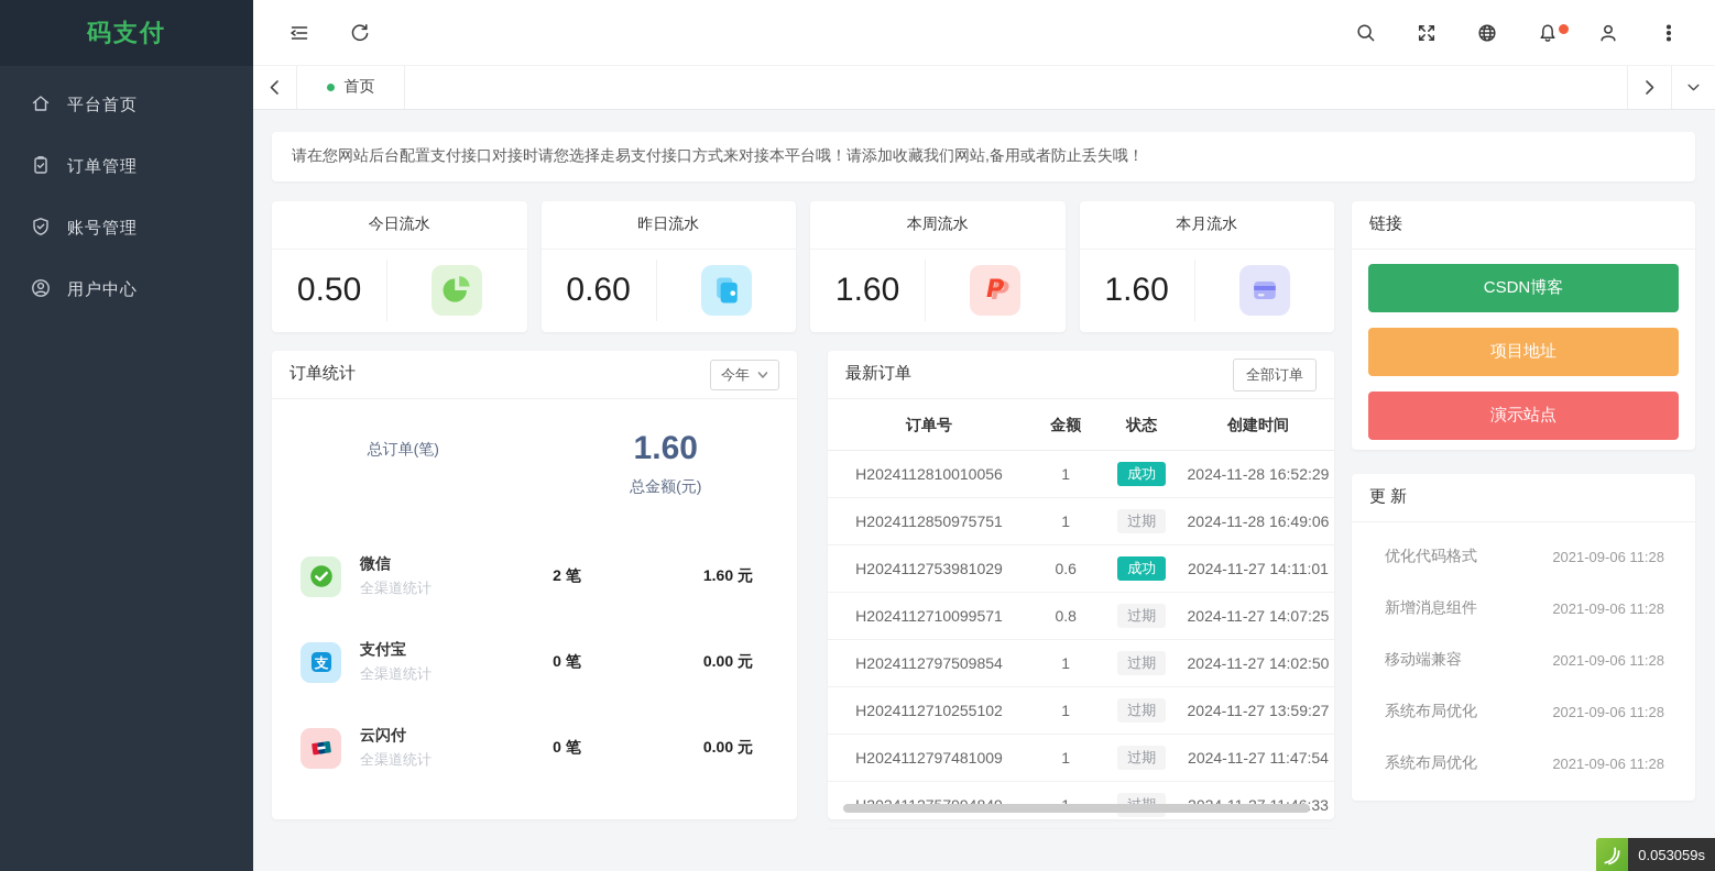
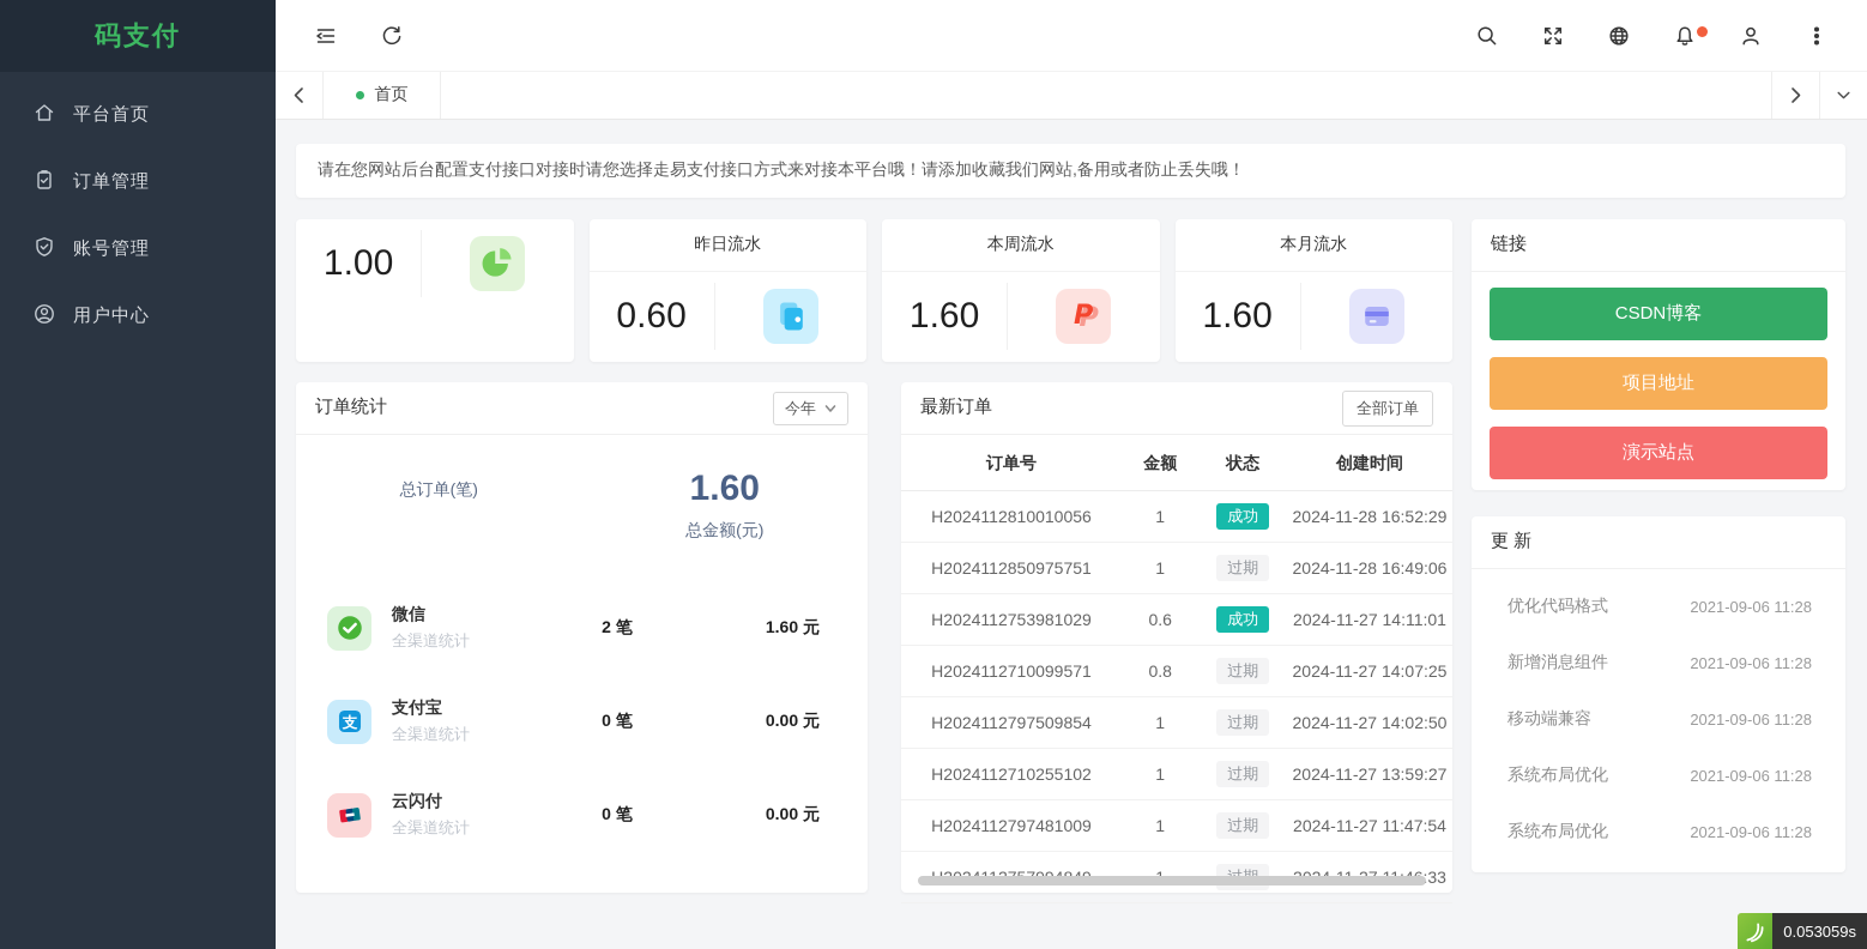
  码支付
  平台首页
  订单管理
  账号管理
  用户中心
  首页
  请在您网站后台配置支付接口对接时请您选择走易支付接口方式来对接本平台哦！请添加收藏我们网站,备用或者防止丢失哦！
- 今日流水
- 0.50
+ 1.00
  昨日流水
  0.60
  本周流水
  1.60
  P
  P
  本月流水
  1.60
  订单统计
  今年
  总订单(笔)
  1.60
  总金额(元)
  微信
  全渠道统计
  2 笔
  1.60 元
  支
  支付宝
  全渠道统计
  0 笔
  0.00 元
  云闪付
  全渠道统计
  0 笔
  0.00 元
  最新订单
  全部订单
  订单号	金额	状态	创建时间
  H2024112810010056	1	成功	2024-11-28 16:52:29
  H2024112850975751	1	过期	2024-11-28 16:49:06
  H2024112753981029	0.6	成功	2024-11-27 14:11:01
  H2024112710099571	0.8	过期	2024-11-27 14:07:25
  H2024112797509854	1	过期	2024-11-27 14:02:50
  H2024112710255102	1	过期	2024-11-27 13:59:27
  H2024112797481009	1	过期	2024-11-27 11:47:54
  链接
  CSDN博客
  项目地址
  演示站点
  更 新
  优化代码格式
  2021-09-06 11:28
  新增消息组件
  2021-09-06 11:28
  移动端兼容
  2021-09-06 11:28
  系统布局优化
  2021-09-06 11:28
  系统布局优化
  2021-09-06 11:28
  0.053059s
